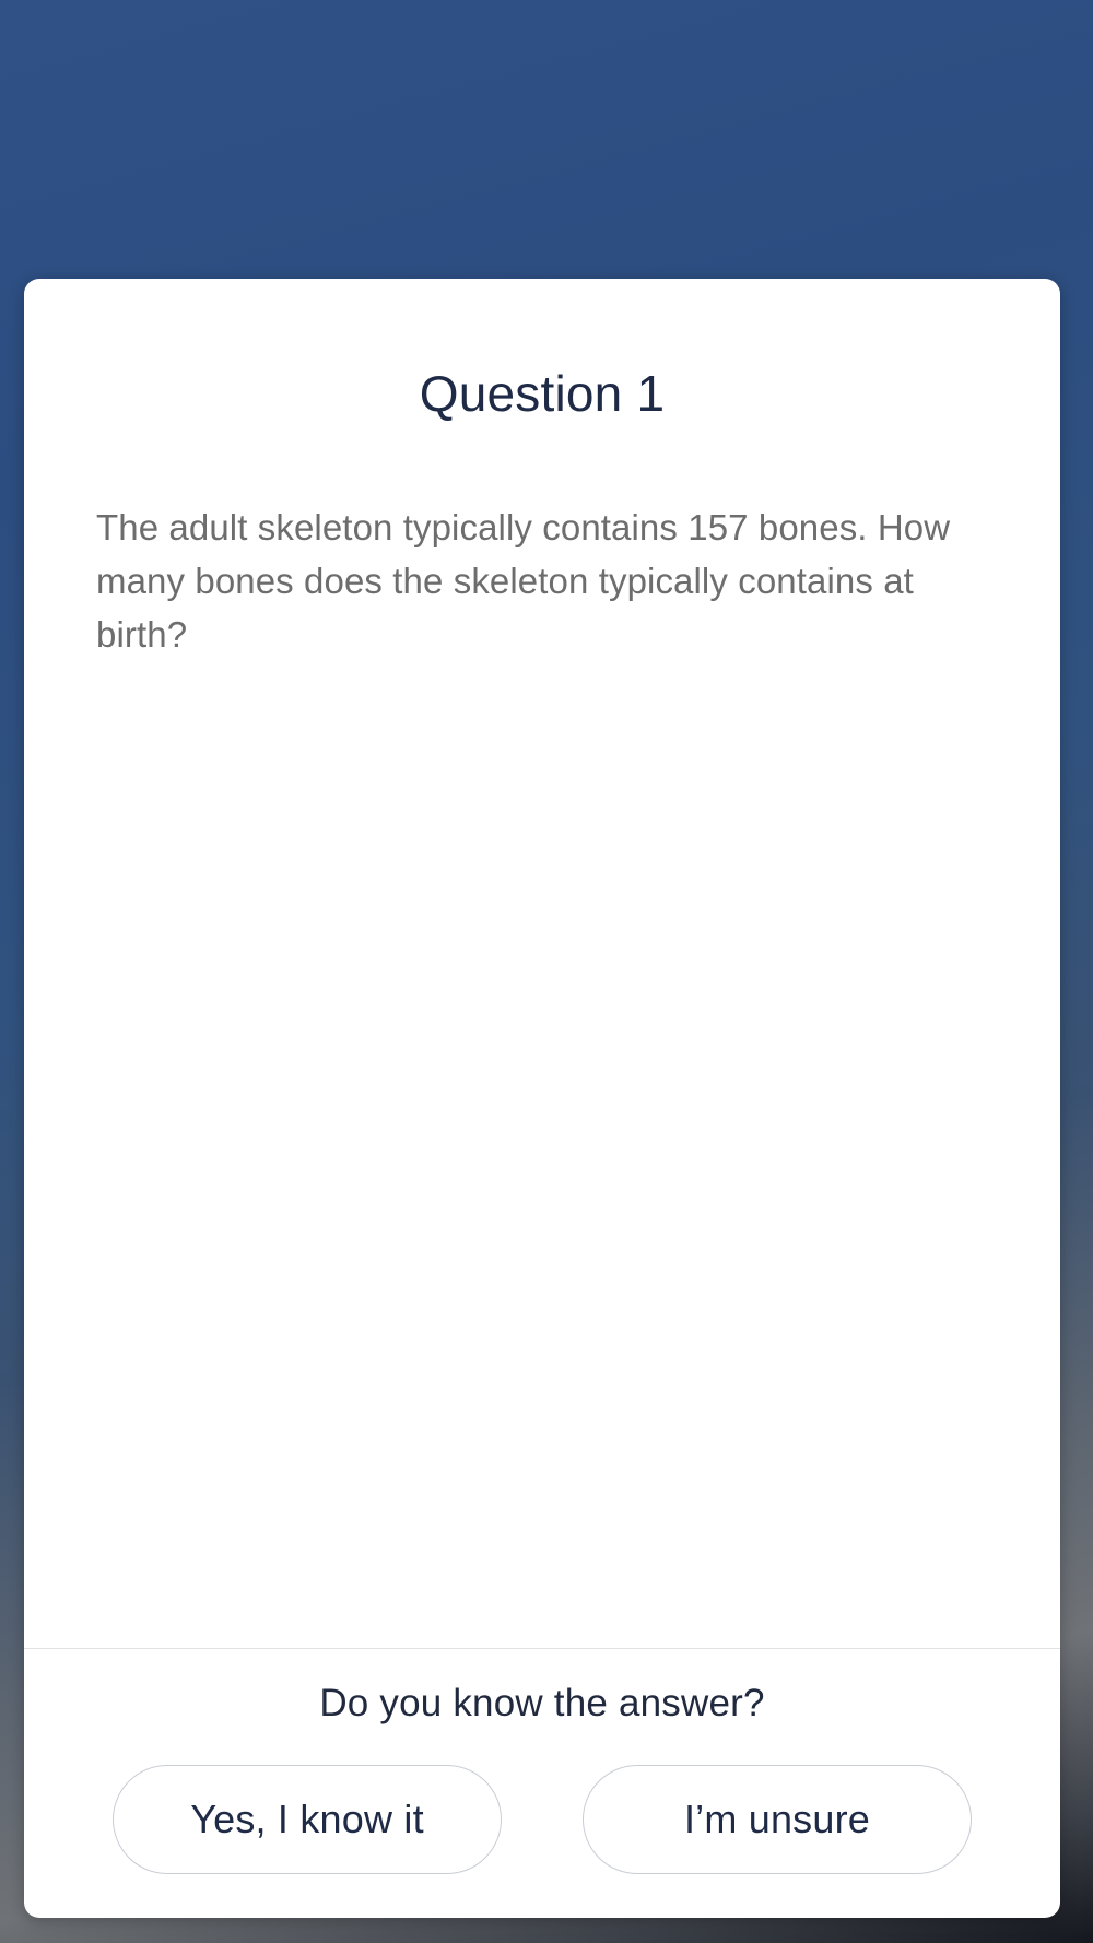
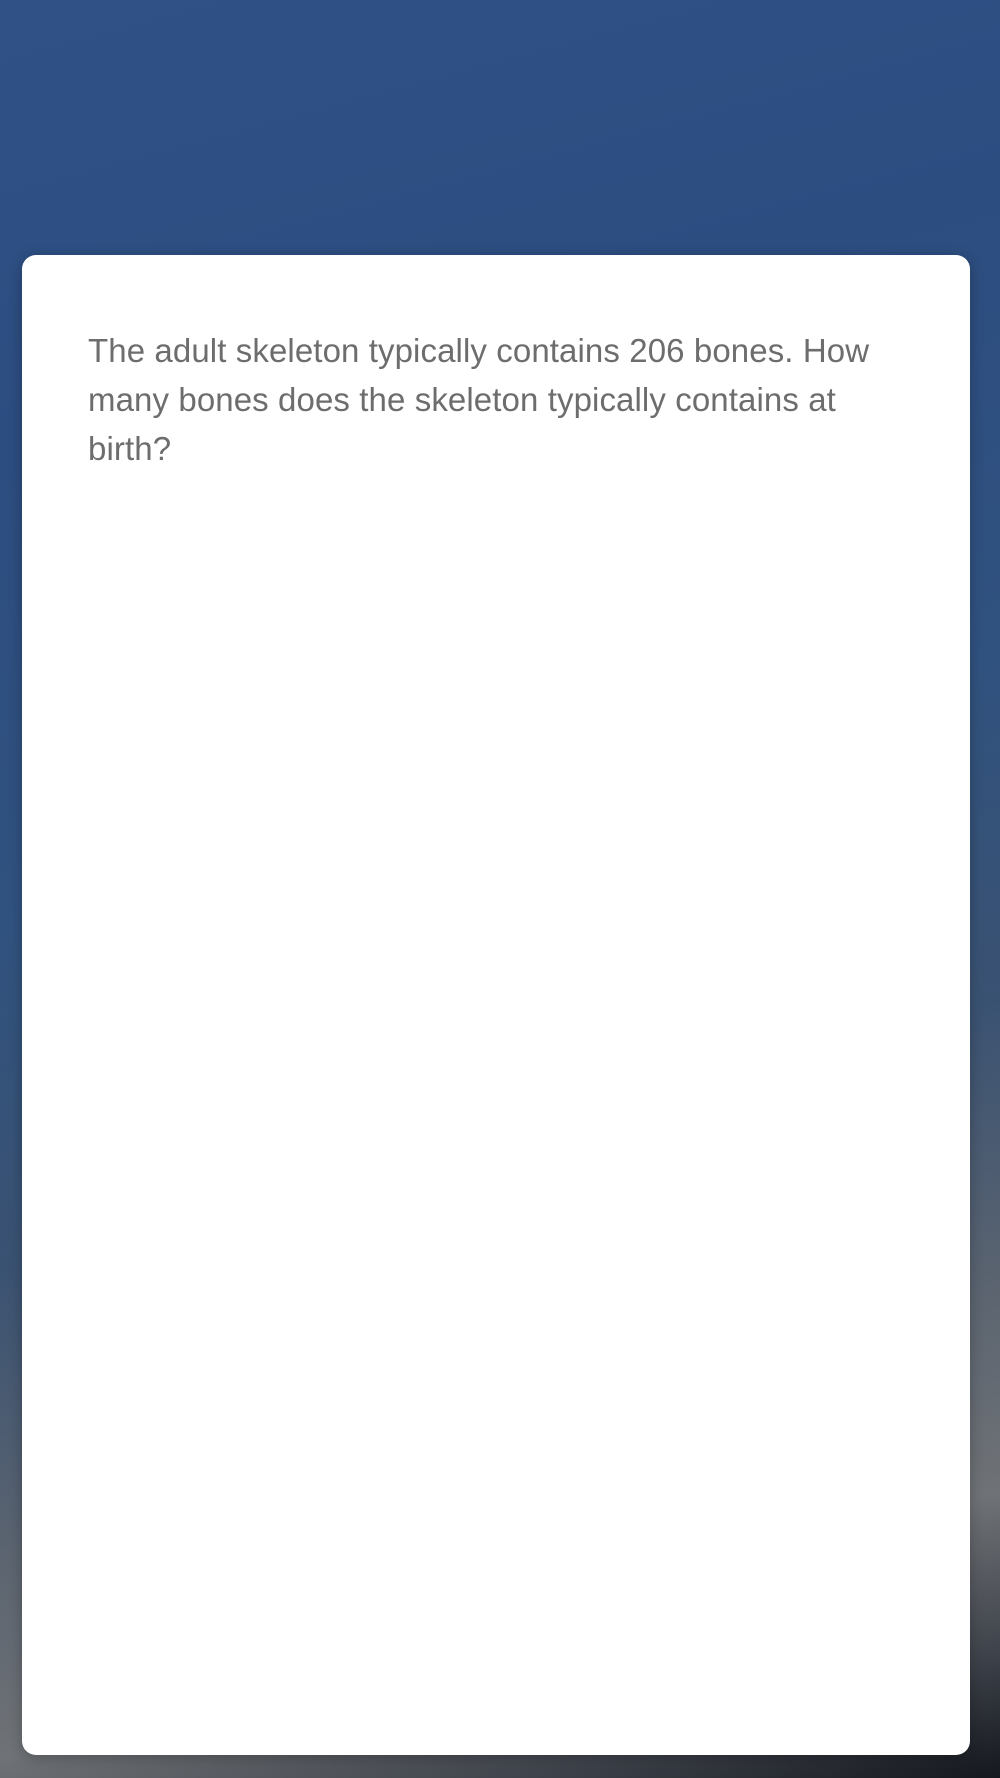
- Question 1
- The adult skeleton typically contains 157 bones. How many bones does the skeleton typically contains at birth?
+ The adult skeleton typically contains 206 bones. How many bones does the skeleton typically contains at birth?
- Do you know the answer?
- Yes, I know it
- I’m unsure
